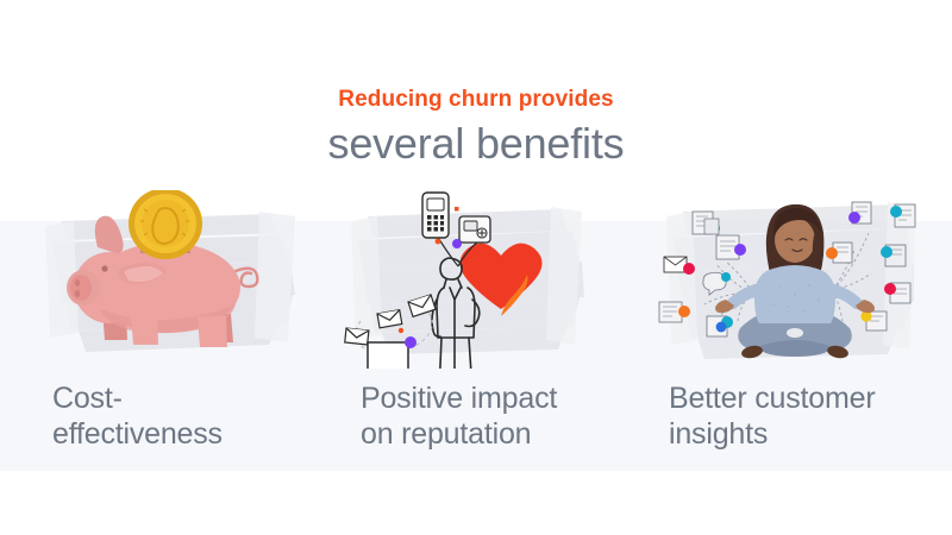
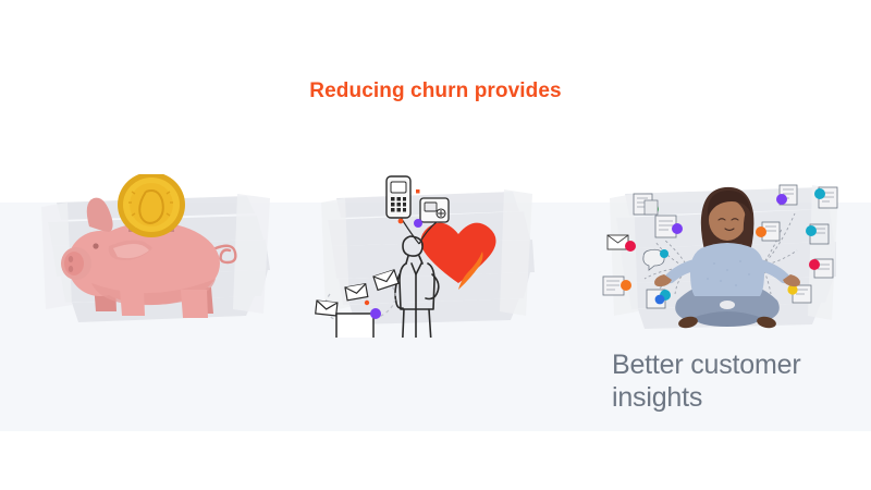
  Reducing churn provides
- several benefits
- Cost-
- effectiveness
- Positive impact
- on reputation
  Better customer
  insights
